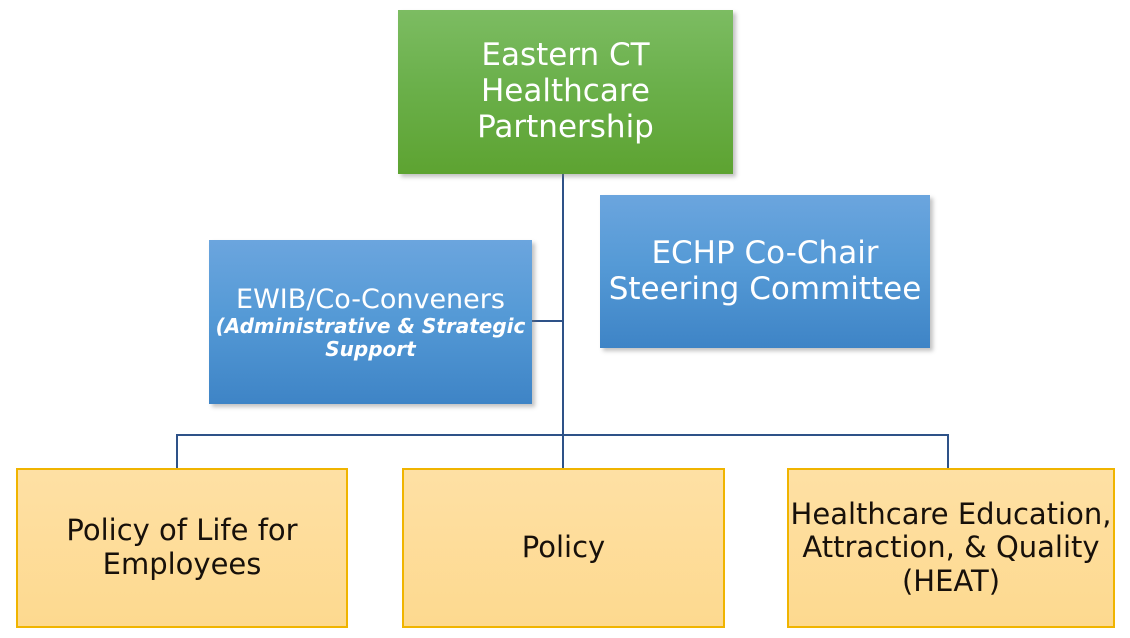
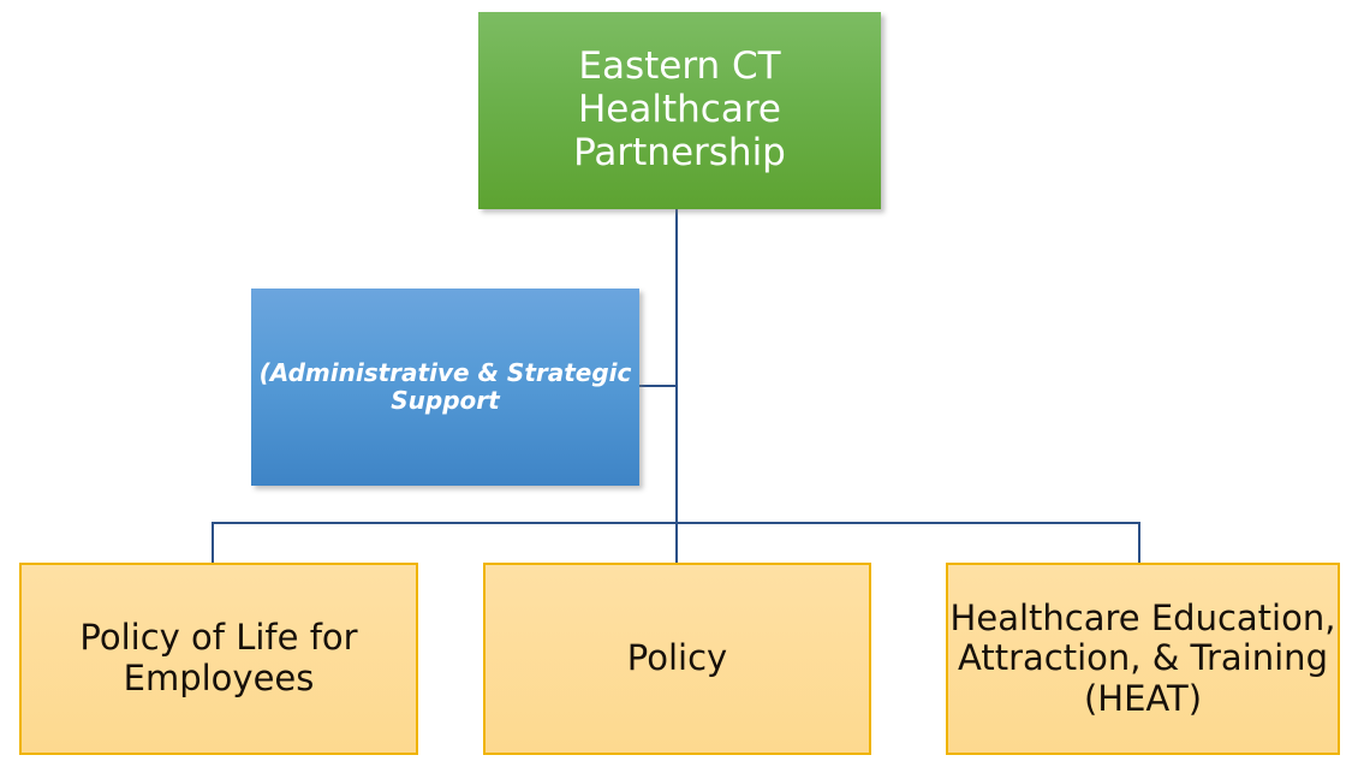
  Eastern CT Healthcare Partnership
- ECHP Co-Chair Steering Committee
- EWIB/Co-Conveners
  (Administrative & Strategic Support
  Policy of Life for Employees
  Policy
- Healthcare Education, Attraction, & Quality (HEAT)
+ Healthcare Education, Attraction, & Training (HEAT)
